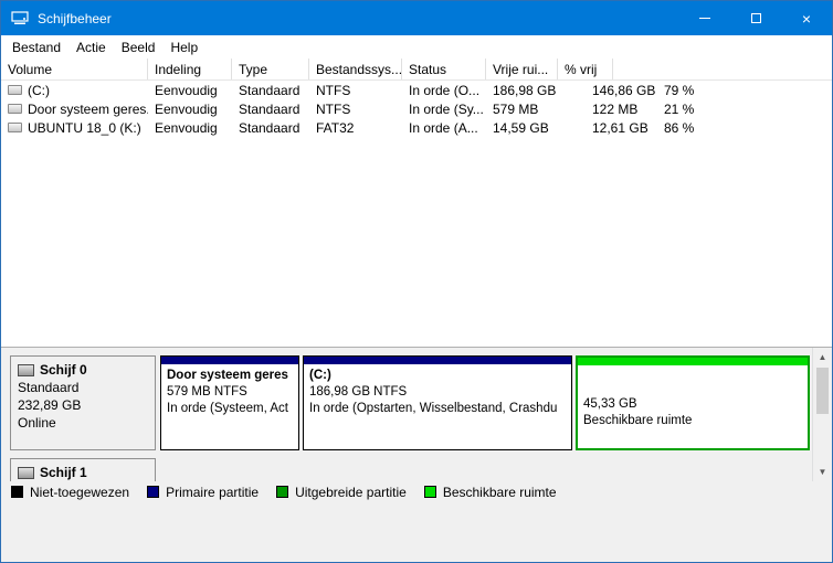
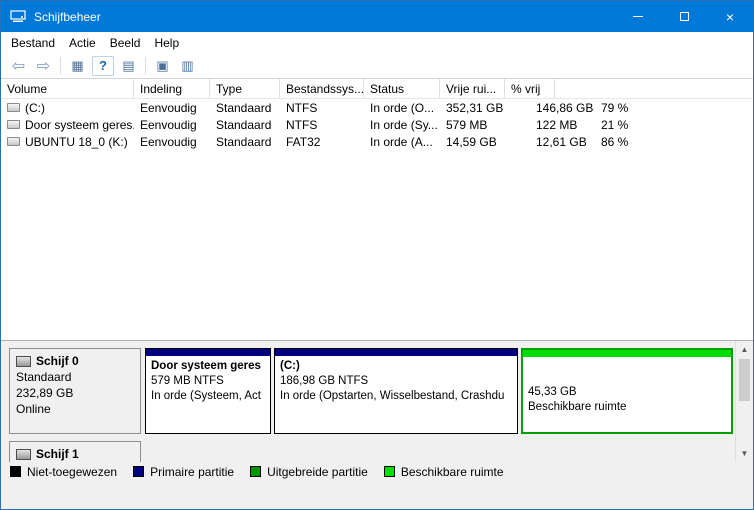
  Schijfbeheer
  ×
  Bestand
  Actie
  Beeld
  Help
+ ⇦
+ ⇨
+ ▦
+ ?
+ ▤
+ ▣
+ ▥
  Volume
  Indeling
  Type
  Bestandssys...
  Status
  Vrije rui...
  % vrij
  (C:)
  Eenvoudig
  Standaard
  NTFS
  In orde (O...
- 186,98 GB
+ 352,31 GB
  146,86 GB
  79 %
  Door systeem geres
  Eenvoudig
  Standaard
  NTFS
  In orde (Sy...
  579 MB
  122 MB
  21 %
  UBUNTU 18_0 (K:)
  Eenvoudig
  Standaard
  FAT32
  In orde (A...
  14,59 GB
  12,61 GB
  86 %
  Schijf 0
  Standaard
  232,89 GB
  Online
  Door systeem geres
  579 MB NTFS
  In orde (Systeem, Act
  (C:)
  186,98 GB NTFS
  In orde (Opstarten, Wisselbestand, Crashdu
  45,33 GB
  Beschikbare ruimte
  Schijf 1
  ▲
  ▼
  Niet-toegewezen
  Primaire partitie
  Uitgebreide partitie
  Beschikbare ruimte
